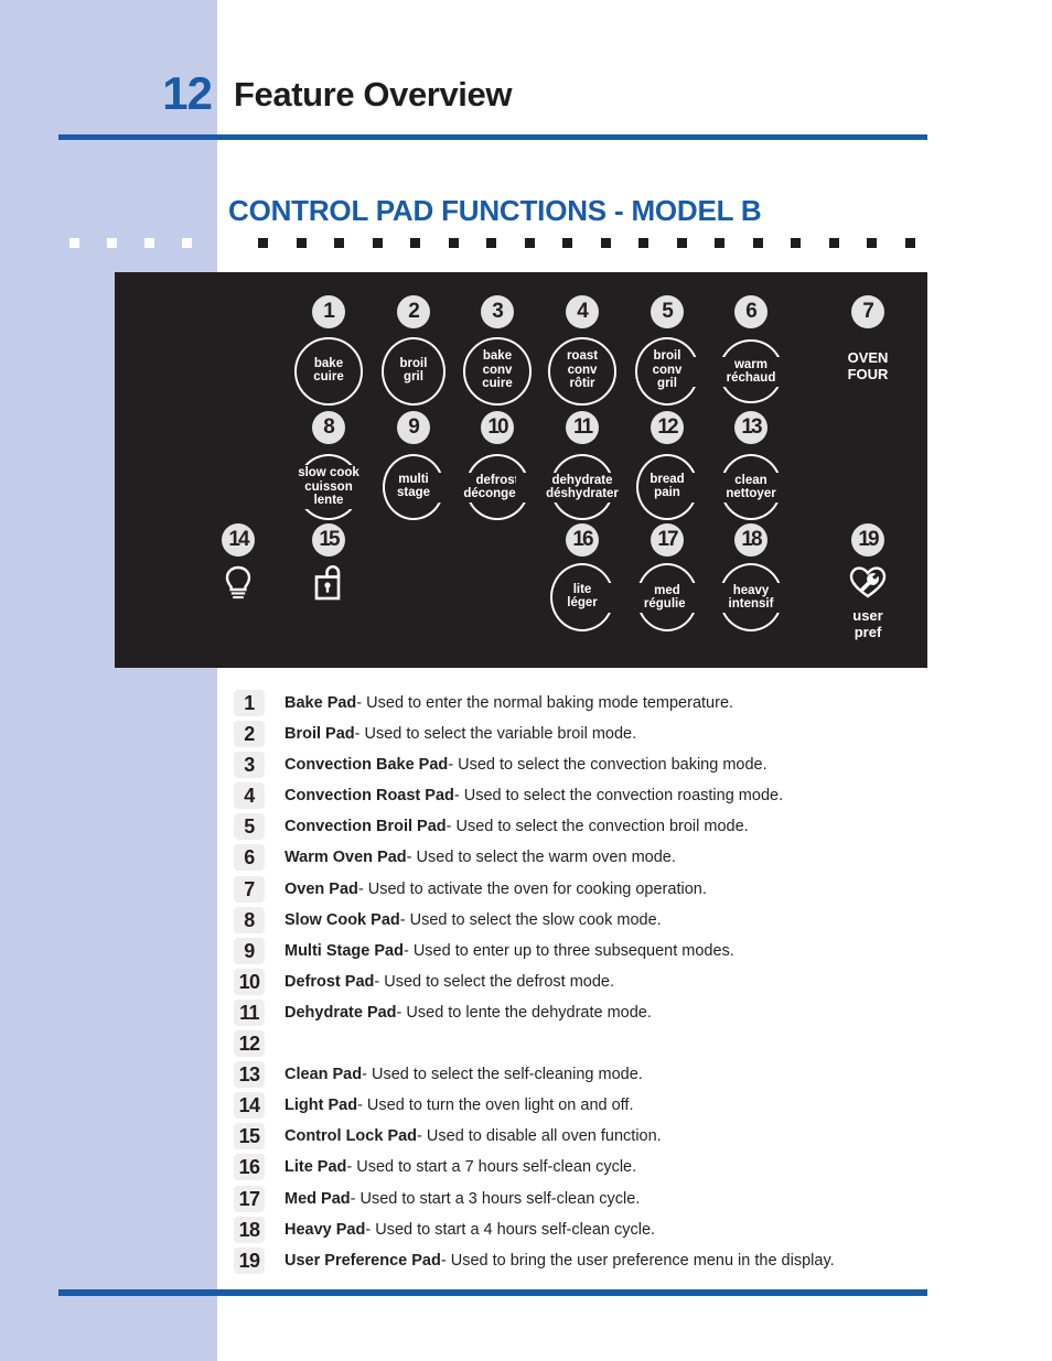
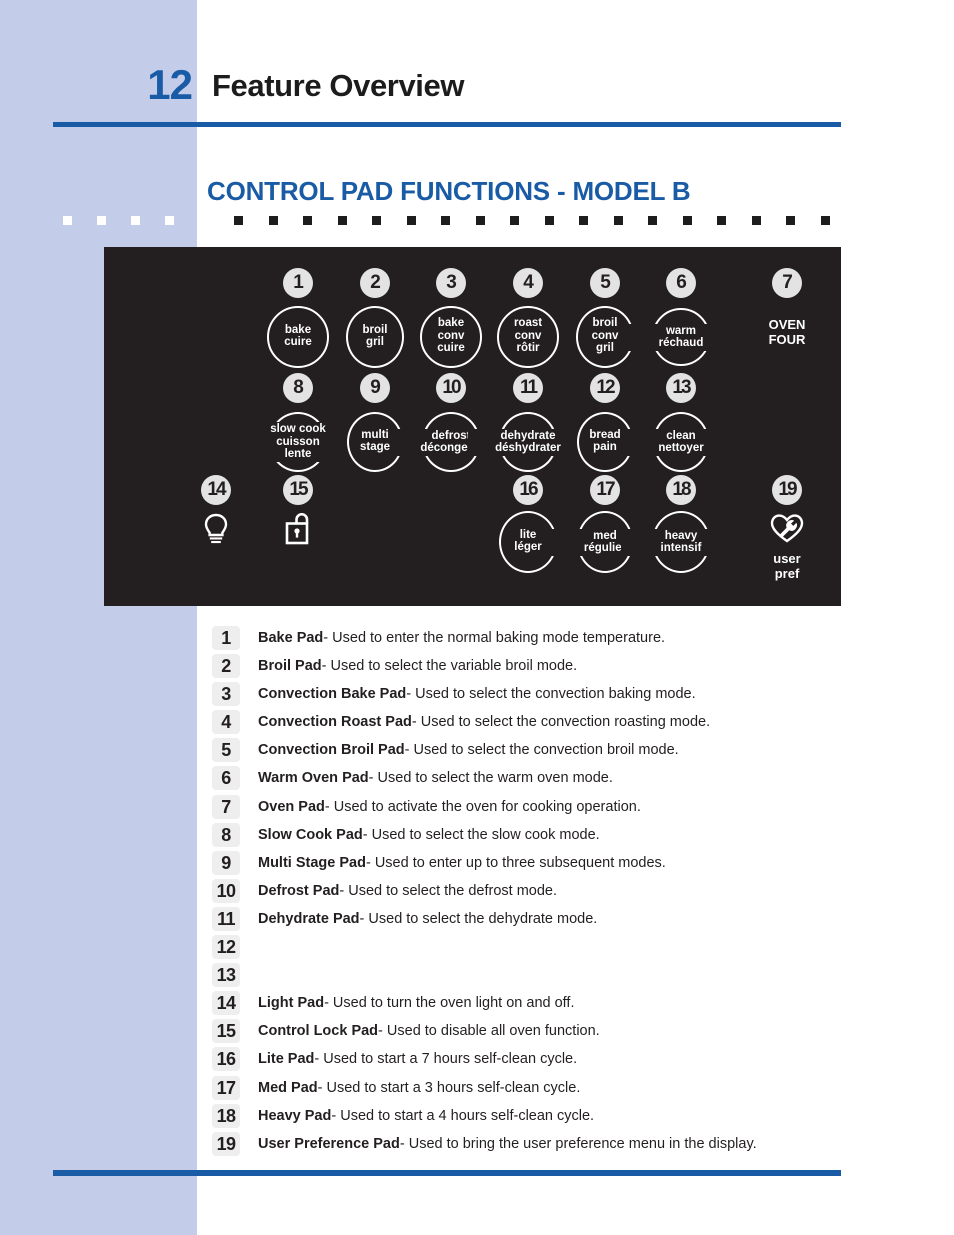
  12
  Feature Overview
  CONTROL PAD FUNCTIONS - MODEL B
  1
  bake
  cuire
  2
  broil
  gril
  3
  bake
  conv
  cuire
  4
  roast
  conv
  rôtir
  5
  broil
  conv
  gril
  6
  warm
  réchaud
  7
  OVEN
  FOUR
  8
  slow cook
  cuisson
  lente
  9
  multi
  stage
  10
  defros
  déconge
  11
  dehydrate
  déshydrater
  12
  bread
  pain
  13
  clean
  nettoyer
  14
  15
  16
  lite
  léger
  17
  med
  régulie
  18
  heavy
  intensif
  19
  user
  pref
  1
  Bake Pad- Used to enter the normal baking mode temperature.
  2
  Broil Pad- Used to select the variable broil mode.
  3
  Convection Bake Pad- Used to select the convection baking mode.
  4
  Convection Roast Pad- Used to select the convection roasting mode.
  5
  Convection Broil Pad- Used to select the convection broil mode.
  6
  Warm Oven Pad- Used to select the warm oven mode.
  7
  Oven Pad- Used to activate the oven for cooking operation.
  8
  Slow Cook Pad- Used to select the slow cook mode.
  9
  Multi Stage Pad- Used to enter up to three subsequent modes.
  10
  Defrost Pad- Used to select the defrost mode.
  11
- Dehydrate Pad- Used to lente the dehydrate mode.
+ Dehydrate Pad- Used to select the dehydrate mode.
  12
  13
- Clean Pad- Used to select the self-cleaning mode.
  14
  Light Pad- Used to turn the oven light on and off.
  15
  Control Lock Pad- Used to disable all oven function.
  16
  Lite Pad- Used to start a 7 hours self-clean cycle.
  17
  Med Pad- Used to start a 3 hours self-clean cycle.
  18
  Heavy Pad- Used to start a 4 hours self-clean cycle.
  19
  User Preference Pad- Used to bring the user preference menu in the display.
